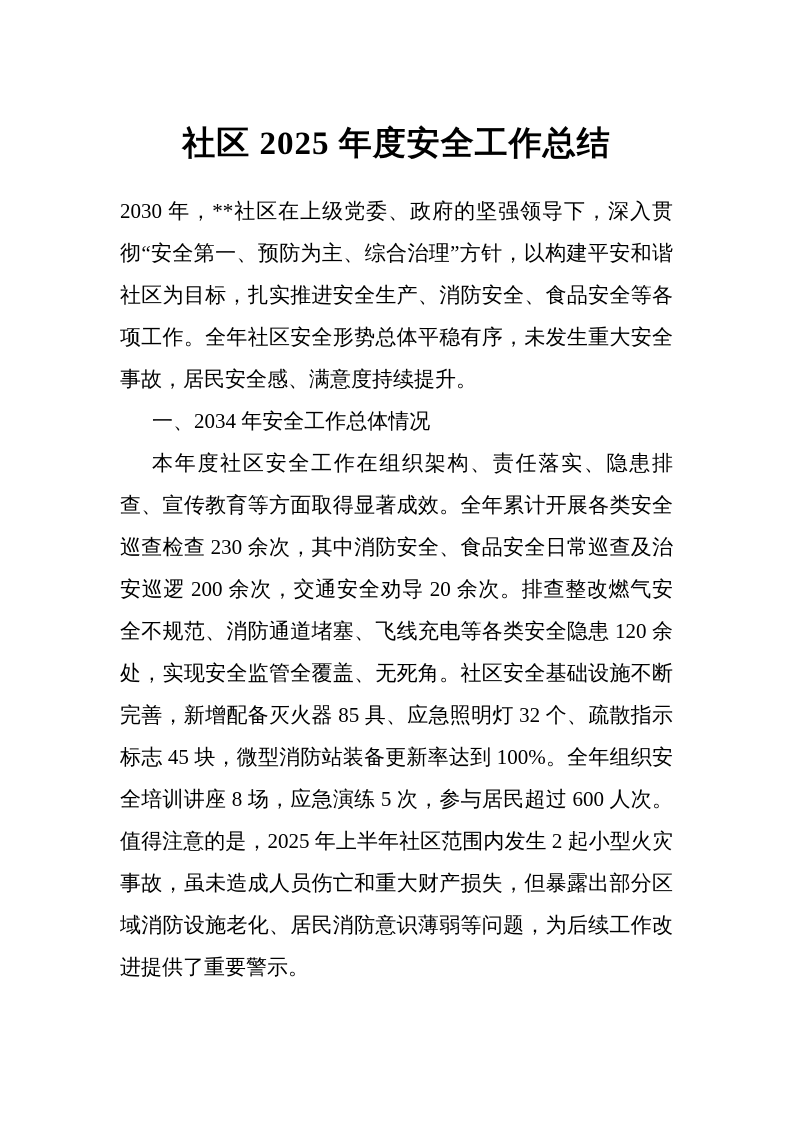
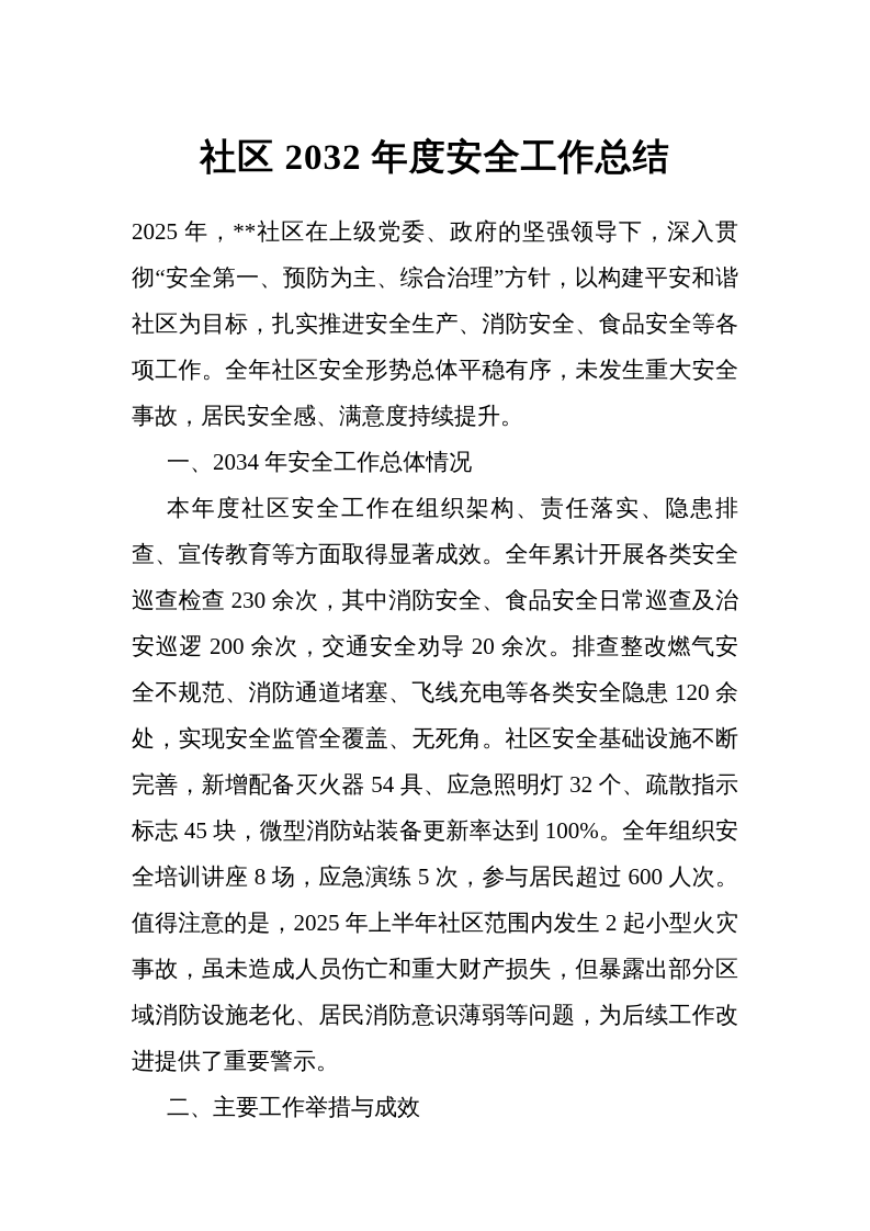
- 社区 2025 年度安全工作总结
+ 社区 2032 年度安全工作总结
- 2030 年，**社区在上级党委、政府的坚强领导下，深入贯彻“安全第一、预防为主、综合治理”方针，以构建平安和谐社区为目标，扎实推进安全生产、消防安全、食品安全等各项工作。全年社区安全形势总体平稳有序，未发生重大安全事故，居民安全感、满意度持续提升。
+ 2025 年，**社区在上级党委、政府的坚强领导下，深入贯彻“安全第一、预防为主、综合治理”方针，以构建平安和谐社区为目标，扎实推进安全生产、消防安全、食品安全等各项工作。全年社区安全形势总体平稳有序，未发生重大安全事故，居民安全感、满意度持续提升。
  一、2034 年安全工作总体情况
- 本年度社区安全工作在组织架构、责任落实、隐患排查、宣传教育等方面取得显著成效。全年累计开展各类安全巡查检查 230 余次，其中消防安全、食品安全日常巡查及治安巡逻 200 余次，交通安全劝导 20 余次。排查整改燃气安全不规范、消防通道堵塞、飞线充电等各类安全隐患 120 余处，实现安全监管全覆盖、无死角。社区安全基础设施不断完善，新增配备灭火器 85 具、应急照明灯 32 个、疏散指示标志 45 块，微型消防站装备更新率达到 100%。全年组织安全培训讲座 8 场，应急演练 5 次，参与居民超过 600 人次。值得注意的是，2025 年上半年社区范围内发生 2 起小型火灾事故，虽未造成人员伤亡和重大财产损失，但暴露出部分区域消防设施老化、居民消防意识薄弱等问题，为后续工作改进提供了重要警示。
+ 本年度社区安全工作在组织架构、责任落实、隐患排查、宣传教育等方面取得显著成效。全年累计开展各类安全巡查检查 230 余次，其中消防安全、食品安全日常巡查及治安巡逻 200 余次，交通安全劝导 20 余次。排查整改燃气安全不规范、消防通道堵塞、飞线充电等各类安全隐患 120 余处，实现安全监管全覆盖、无死角。社区安全基础设施不断完善，新增配备灭火器 54 具、应急照明灯 32 个、疏散指示标志 45 块，微型消防站装备更新率达到 100%。全年组织安全培训讲座 8 场，应急演练 5 次，参与居民超过 600 人次。值得注意的是，2025 年上半年社区范围内发生 2 起小型火灾事故，虽未造成人员伤亡和重大财产损失，但暴露出部分区域消防设施老化、居民消防意识薄弱等问题，为后续工作改进提供了重要警示。
+ 二、主要工作举措与成效
